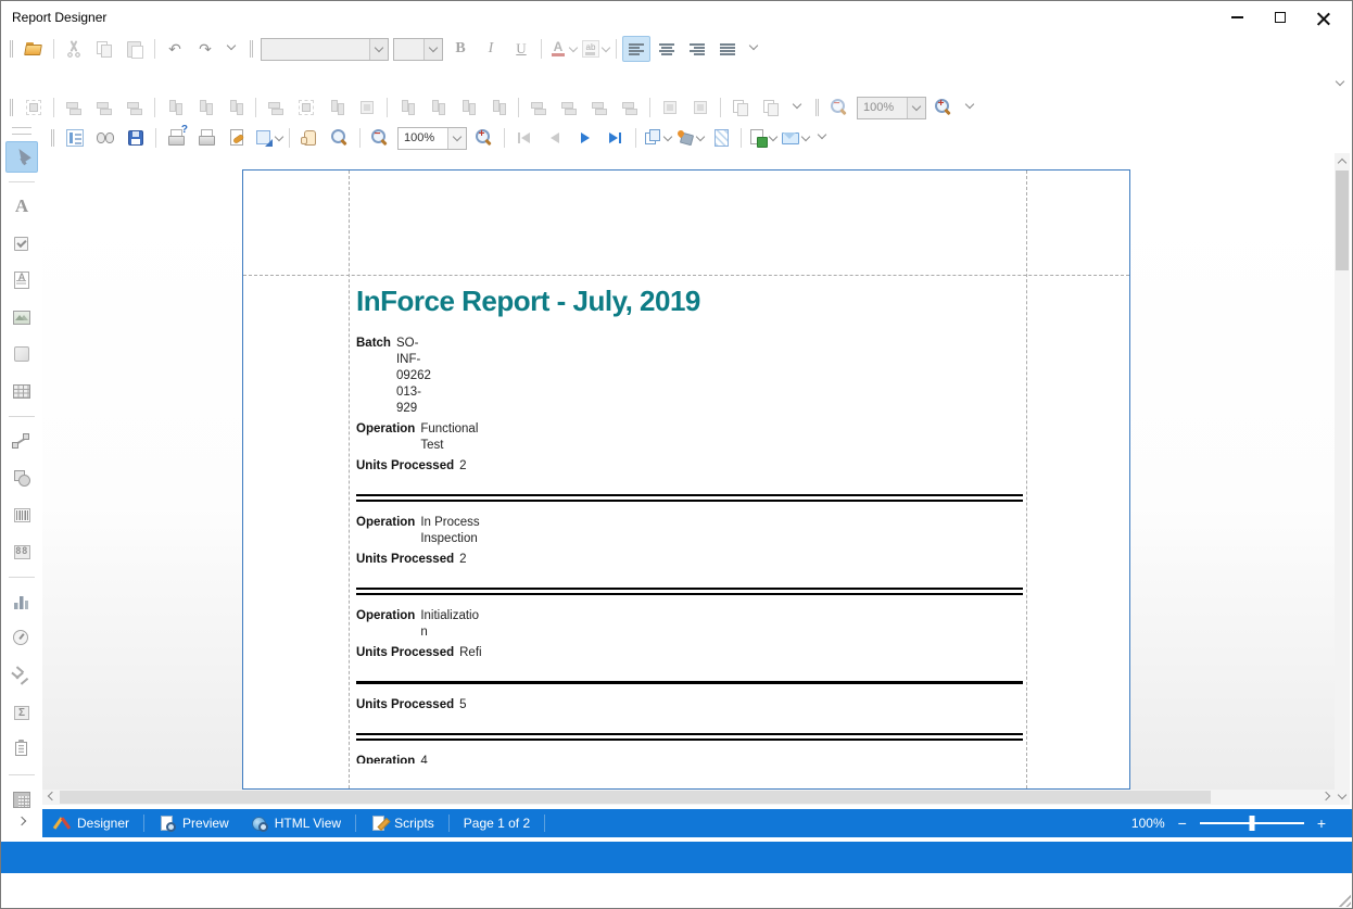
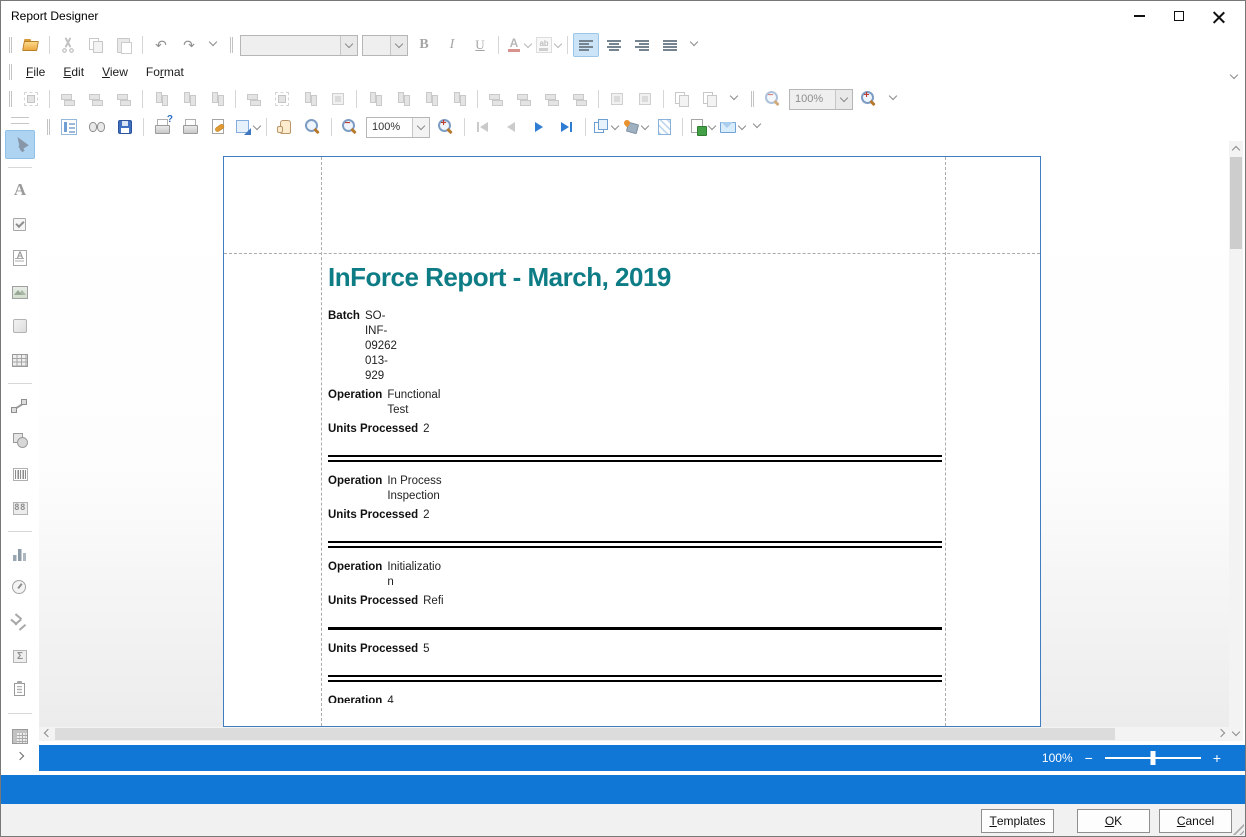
  Report Designer
  ↶
  ↷
  B
  I
  U
  A
  ab
+ File
+ Edit
+ View
+ Format
  −
  100%
  +
  ?
  −
  100%
  +
  A
  A
  88
  Σ
- InForce Report - July, 2019
+ InForce Report - March, 2019
  Batch
  SO-
  INF-
  09262
  013-
  929
  Operation
  Functional
  Test
  Units Processed
  2
  Operation
  In Process
  Inspection
  Units Processed
  2
  Operation
  Initializatio
  n
  Units Processed
  Refi
  Units Processed
  5
  Operation
  4
- Designer
- Preview
- HTML View
- Scripts
- Page 1 of 2
  100%
  −
  +
+ T
+ emplates
+ O
+ K
+ C
+ ancel
